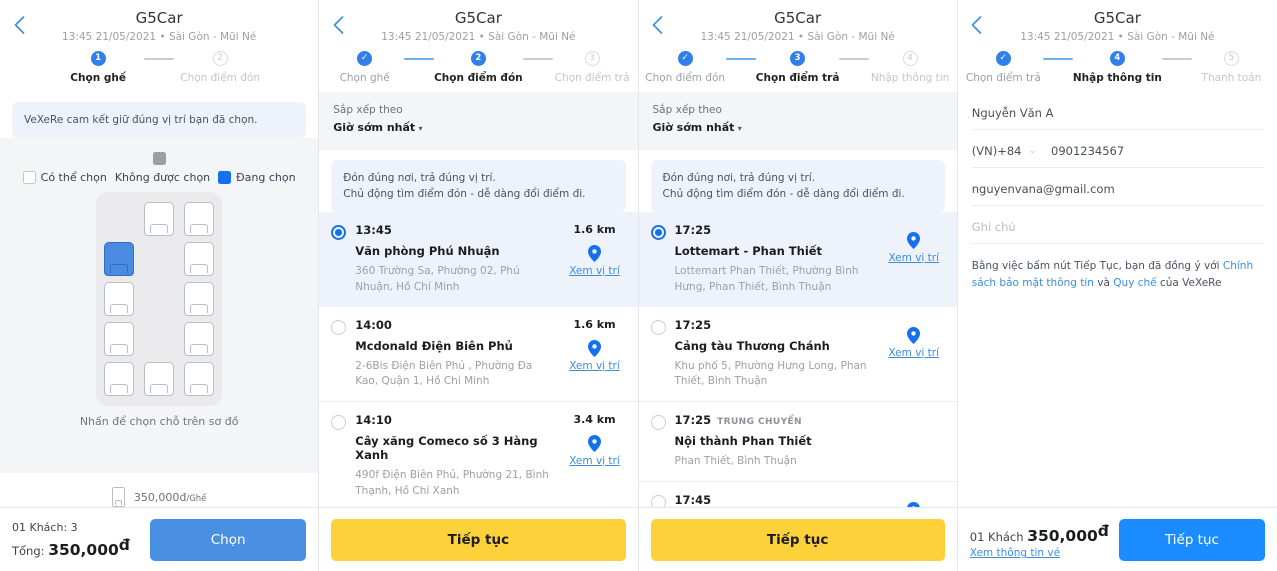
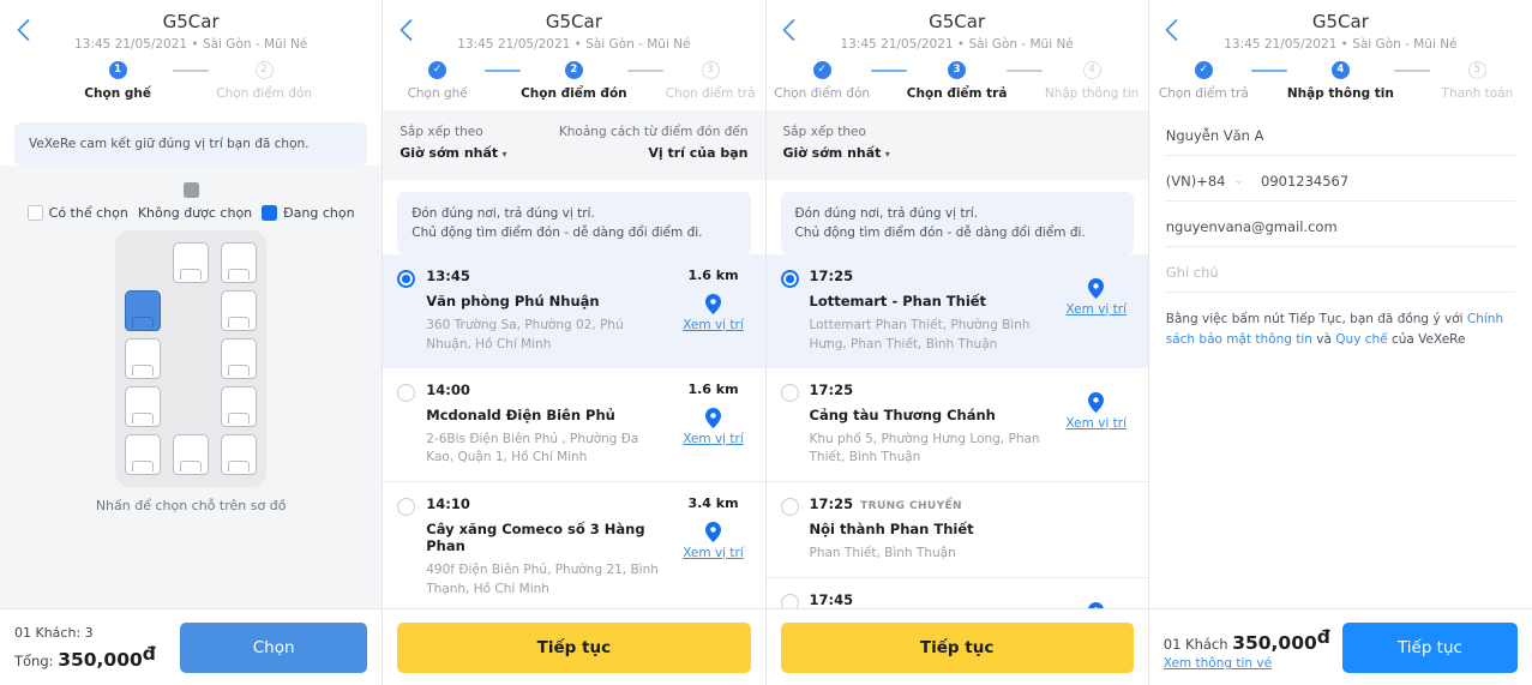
  G5Car
  13:45 21/05/2021 • Sài Gòn - Mũi Né
  1
  Chọn ghế
  2
  Chọn điểm đón
  VeXeRe cam kết giữ đúng vị trí bạn đã chọn.
  Có thể chọn
  Không được chọn
  Đang chọn
  Nhấn để chọn chỗ trên sơ đồ
- 350,000đ/Ghế
  01 Khách: 3
  Tổng: 350,000đ
  Chọn
  G5Car
  13:45 21/05/2021 • Sài Gòn - Mũi Né
  ✓
  Chọn ghế
  2
  Chọn điểm đón
  3
  Chọn điểm trả
  Sắp xếp theo
  Giờ sớm nhất ▾
+ Khoảng cách từ điểm đón đến
+ Vị trí của bạn
  Đón đúng nơi, trả đúng vị trí.
  Chủ động tìm điểm đón - dễ dàng đổi điểm đi.
  13:45
  Văn phòng Phú Nhuận
  360 Trường Sa, Phường 02, Phú Nhuận, Hồ Chí Minh
  1.6 km
  Xem vị trí
  14:00
  Mcdonald Điện Biên Phủ
  2-6Bis Điện Biên Phủ , Phường Đa Kao, Quận 1, Hồ Chí Minh
  1.6 km
  Xem vị trí
  14:10
- Cây xăng Comeco số 3 Hàng Xanh
+ Cây xăng Comeco số 3 Hàng Phan
- 490f Điện Biên Phủ, Phường 21, Bình Thạnh, Hồ Chí Xanh
+ 490f Điện Biên Phủ, Phường 21, Bình Thạnh, Hồ Chí Minh
  3.4 km
  Xem vị trí
  Tiếp tục
  G5Car
  13:45 21/05/2021 • Sài Gòn - Mũi Né
  ✓
  Chọn điểm đón
  3
  Chọn điểm trả
  4
  Nhập thông tin
  Sắp xếp theo
  Giờ sớm nhất ▾
  Đón đúng nơi, trả đúng vị trí.
  Chủ động tìm điểm đón - dễ dàng đổi điểm đi.
  17:25
  Lottemart - Phan Thiết
  Lottemart Phan Thiết, Phường Bình Hưng, Phan Thiết, Bình Thuận
  Xem vị trí
  17:25
  Cảng tàu Thương Chánh
  Khu phố 5, Phường Hưng Long, Phan Thiết, Bình Thuận
  Xem vị trí
  17:25 TRUNG CHUYỂN
  Nội thành Phan Thiết
  Phan Thiết, Bình Thuận
  17:45
  Tiếp tục
  G5Car
  13:45 21/05/2021 • Sài Gòn - Mũi Né
  ✓
  Chọn điểm trả
  4
  Nhập thông tin
  5
  Thanh toán
  Nguyễn Văn A
  (VN)+84
  ⌄
  0901234567
  nguyenvana@gmail.com
  Ghi chú
  Bằng việc bấm nút Tiếp Tục, bạn đã đồng ý với Chính sách bảo mật thông tin và Quy chế của VeXeRe
  01 Khách 350,000đ
  Xem thông tin vé
  Tiếp tục
